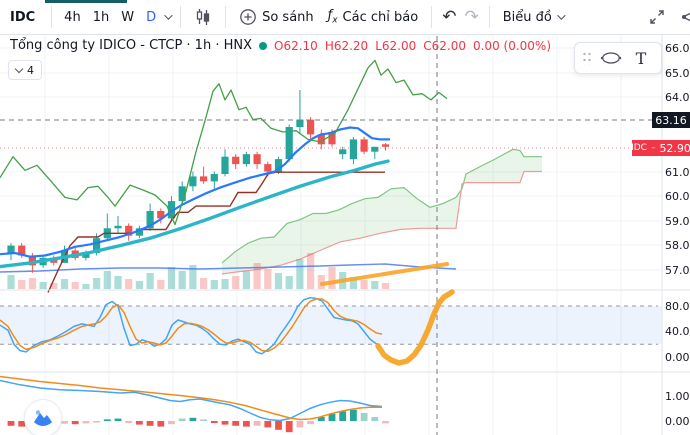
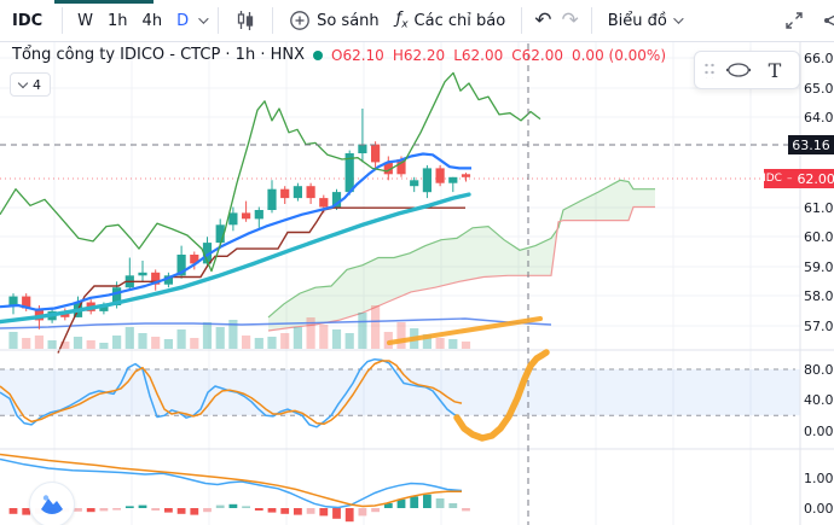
  IDC
- 4h
+ W
  1h
- W
+ 4h
  D
  So sánh
  ƒx
  Các chỉ báo
  ↶
  ↷
  Biểu đồ
  Tổng công ty IDICO - CTCP · 1h · HNX
  O62.10
  H62.20
  L62.00
  C62.00
  0.00 (0.00%)
  4
  T
  66.0
  65.0
  64.0
  61.0
  60.0
  59.0
  58.0
  57.0
  80.0
  40.0
  0.00
  1.00
  0.00
  63.16
  IDC
  –
- 52.90
+ 62.00
